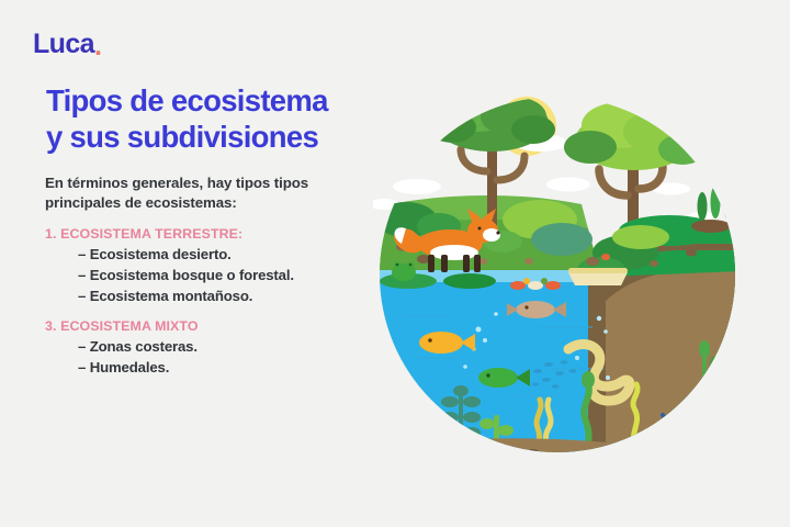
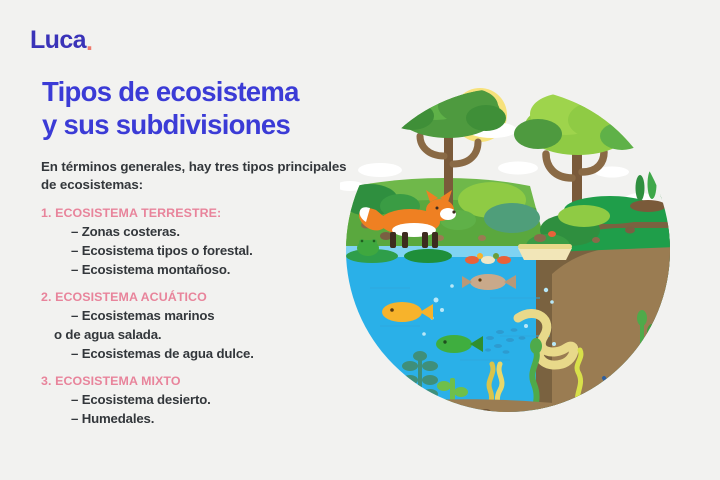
  Luca
  .
  Tipos de ecosistema
  y sus subdivisiones
- En términos generales, hay tipos tipos principales de ecosistemas:
+ En términos generales, hay tres tipos principales de ecosistemas:
  1. ECOSISTEMA TERRESTRE:
- – Ecosistema desierto.
+ – Zonas costeras.
- – Ecosistema bosque o forestal.
+ – Ecosistema tipos o forestal.
  – Ecosistema montañoso.
+ 2. ECOSISTEMA ACUÁTICO
+ – Ecosistemas marinos
+ o de agua salada.
+ – Ecosistemas de agua dulce.
  3. ECOSISTEMA MIXTO
- – Zonas costeras.
+ – Ecosistema desierto.
  – Humedales.
